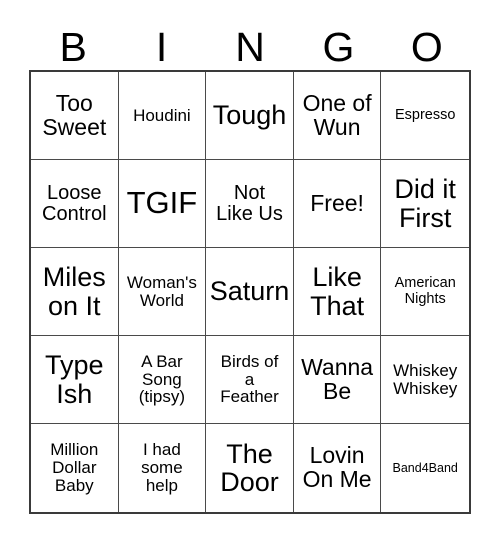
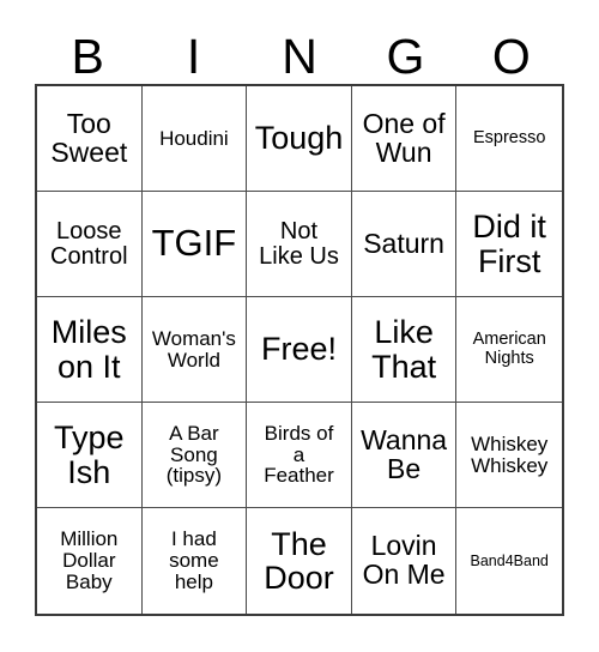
  B
  I
  N
  G
  O
  Too
  Sweet
  Houdini
  Tough
  One of
  Wun
  Espresso
  Loose
  Control
  TGIF
  Not
  Like Us
- Free!
+ Saturn
  Did it
  First
  Miles
  on It
  Woman's
  World
- Saturn
+ Free!
  Like
  That
  American
  Nights
  Type
  Ish
  A Bar
  Song
  (tipsy)
  Birds of
  a
  Feather
  Wanna
  Be
  Whiskey
  Whiskey
  Million
  Dollar
  Baby
  I had
  some
  help
  The
  Door
  Lovin
  On Me
  Band4Band
